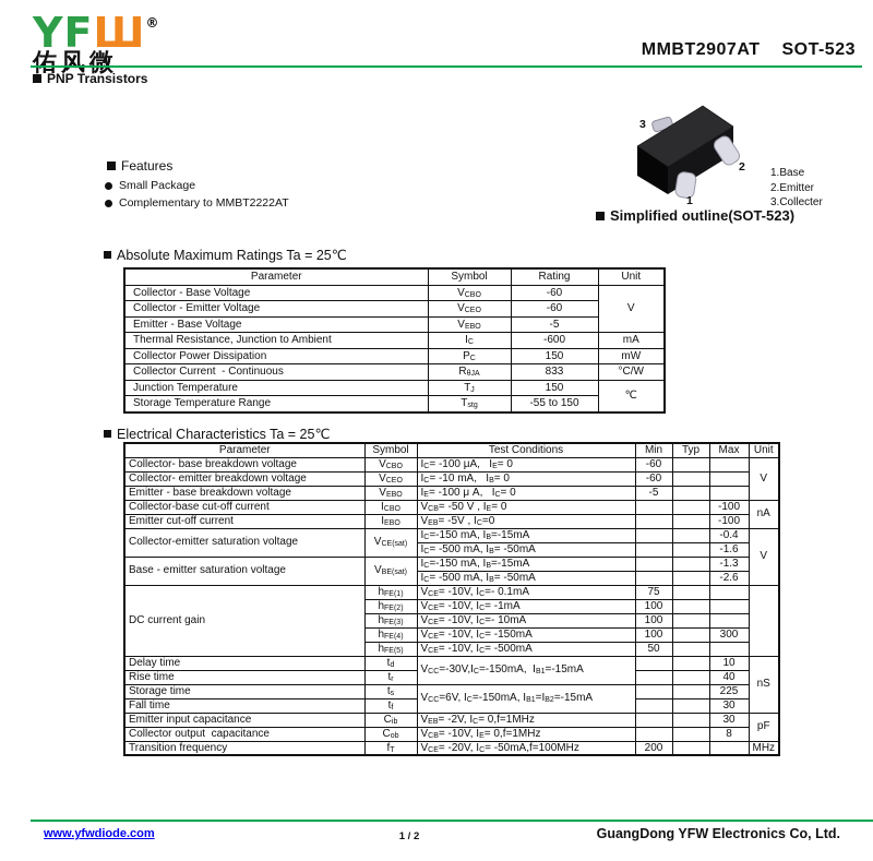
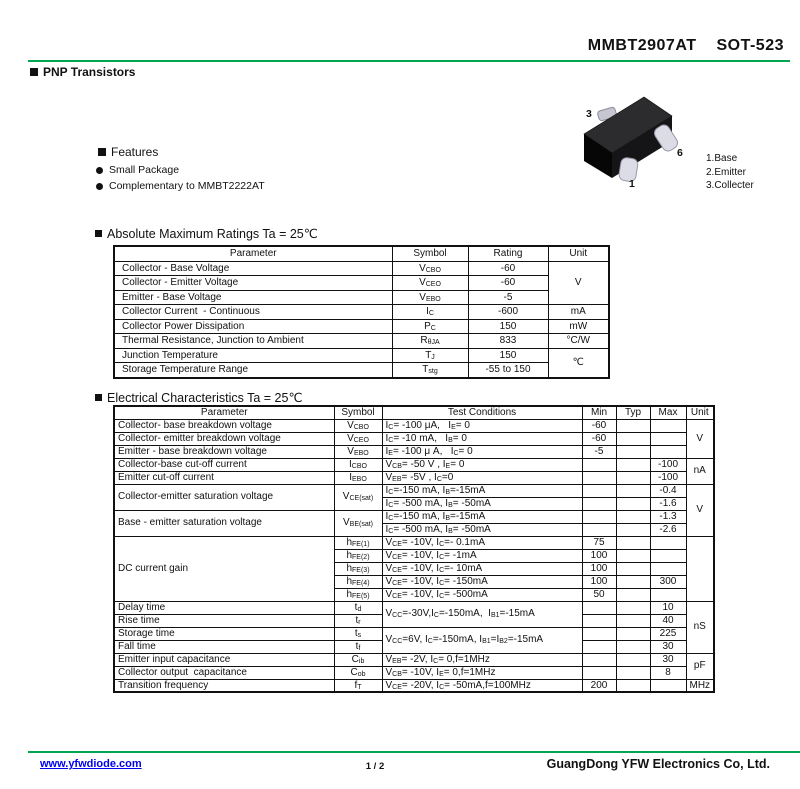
- YFШ®
- 佑风微
  MMBT2907AT SOT-523
  PNP Transistors
  Features
  Small Package
  Complementary to MMBT2222AT
  3
- 2
+ 6
  1
  1.Base
  2.Emitter
  3.Collecter
- Simplified outline(SOT-523)
  Absolute Maximum Ratings Ta = 25℃
  Parameter	Symbol	Rating	Unit
  Collector - Base Voltage	V	-60	V
  Collector - Emitter Voltage	V	-60
  Emitter - Base Voltage	V	-5
- Thermal Resistance, Junction to Ambient	I	-600	mA
+ Collector Current - Continuous	I	-600	mA
  Collector Power Dissipation	P	150	mW
- Collector Current - Continuous	R	833	°C/W
+ Thermal Resistance, Junction to Ambient	R	833	°C/W
  Junction Temperature	T	150	℃
  Storage Temperature Range	T	-55 to 150
  Electrical Characteristics Ta = 25℃
  Parameter	Symbol	Test Conditions	Min	Typ	Max	Unit
  Collector- base breakdown voltage	V	I = -100 μA, I = 0	-60			V
  Collector- emitter breakdown voltage	V	I = -10 mA, I = 0	-60
  Emitter - base breakdown voltage	V	I = -100 μ A, I = 0	-5
  Collector-base cut-off current	I	V = -50 V , I = 0			-100	nA
  Emitter cut-off current	I	V = -5V , I =0			-100
  Collector-emitter saturation voltage	V	I =-150 mA, I =-15mA			-0.4	V
  I = -500 mA, I = -50mA			-1.6
  Base - emitter saturation voltage	V	I =-150 mA, I =-15mA			-1.3
  I = -500 mA, I = -50mA			-2.6
  DC current gain	h	V = -10V, I =- 0.1mA	75
  h	V = -10V, I = -150mA	100		300
  Delay time	t	V =-30V,I =-150mA, I =-15mA			10	nS
  Rise time	t			40
  Storage time	t	V =6V, I =-150mA, I =I =-15mA			225
  Fall time	t			30
  Emitter input capacitance	C	V = -2V, I = 0,f=1MHz			30	pF
  Collector output capacitance	C	V = -10V, I = 0,f=1MHz			8
  Transition frequency	f	V = -20V, I = -50mA,f=100MHz	200			MHz
  www.yfwdiode.com
  1 / 2
  GuangDong YFW Electronics Co, Ltd.
